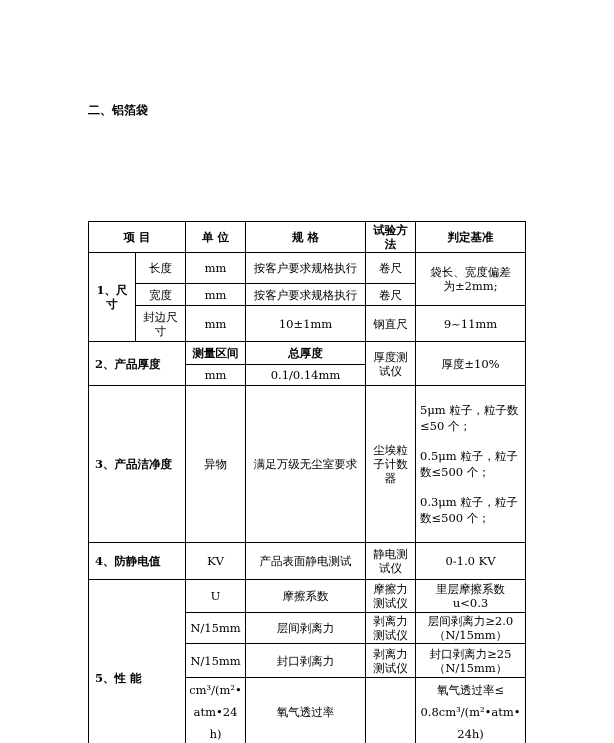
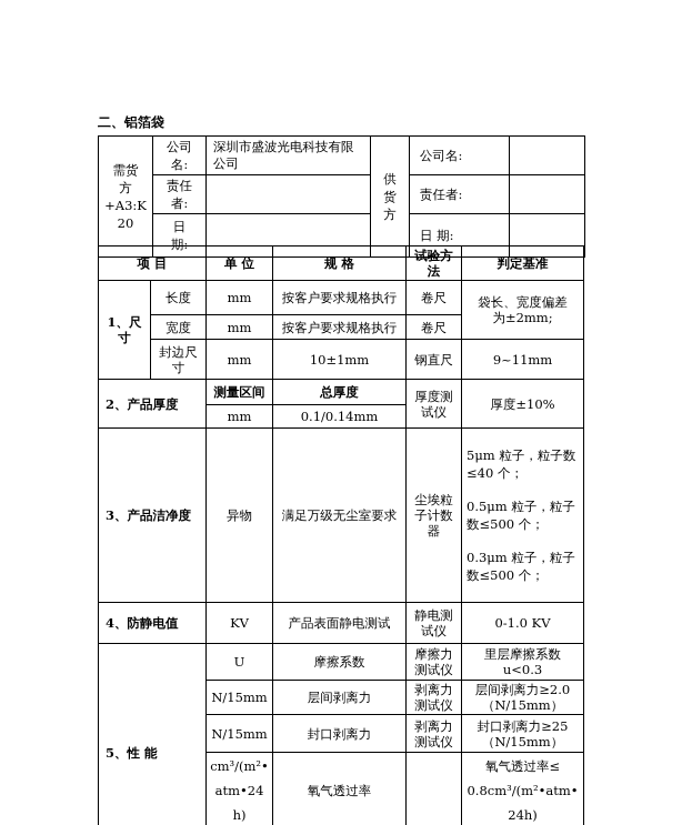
  二、铝箔袋
+ 需货 方 +A3:K 20	公司 名:	深圳市盛波光电科技有限公司	供 货 方	公司名:
+ 责任 者:		责任者:
+ 日 期:		日 期:
  项 目	单 位	规 格	试验方 法	判定基准
  1、尺 寸	长度	mm	按客户要求规格执行	卷尺	袋长、宽度偏差 为±2mm;
  宽度	mm	按客户要求规格执行	卷尺
  封边尺 寸	mm	10±1mm	钢直尺	9~11mm
  2、产品厚度	测量区间	总厚度	厚度测 试仪	厚度±10%
  mm	0.1/0.14mm
- 3、产品洁净度	异物	满足万级无尘室要求	尘埃粒 子计数 器	5μm 粒子，粒子数≤50 个； 0.5μm 粒子，粒子数≤500 个； 0.3μm 粒子，粒子数≤500 个；
+ 3、产品洁净度	异物	满足万级无尘室要求	尘埃粒 子计数 器	5μm 粒子，粒子数≤40 个； 0.5μm 粒子，粒子数≤500 个； 0.3μm 粒子，粒子数≤500 个；
  4、防静电值	KV	产品表面静电测试	静电测 试仪	0-1.0 KV
  5、性 能	U	摩擦系数	摩擦力 测试仪	里层摩擦系数 u<0.3
  N/15mm	层间剥离力	剥离力 测试仪	层间剥离力≥2.0 （N/15mm）
  N/15mm	封口剥离力	剥离力 测试仪	封口剥离力≥25 （N/15mm）
  cm³/(m²•atm•24h)	氧气透过率		氧气透过率≤ 0.8cm³/(m²•atm• 24h)
